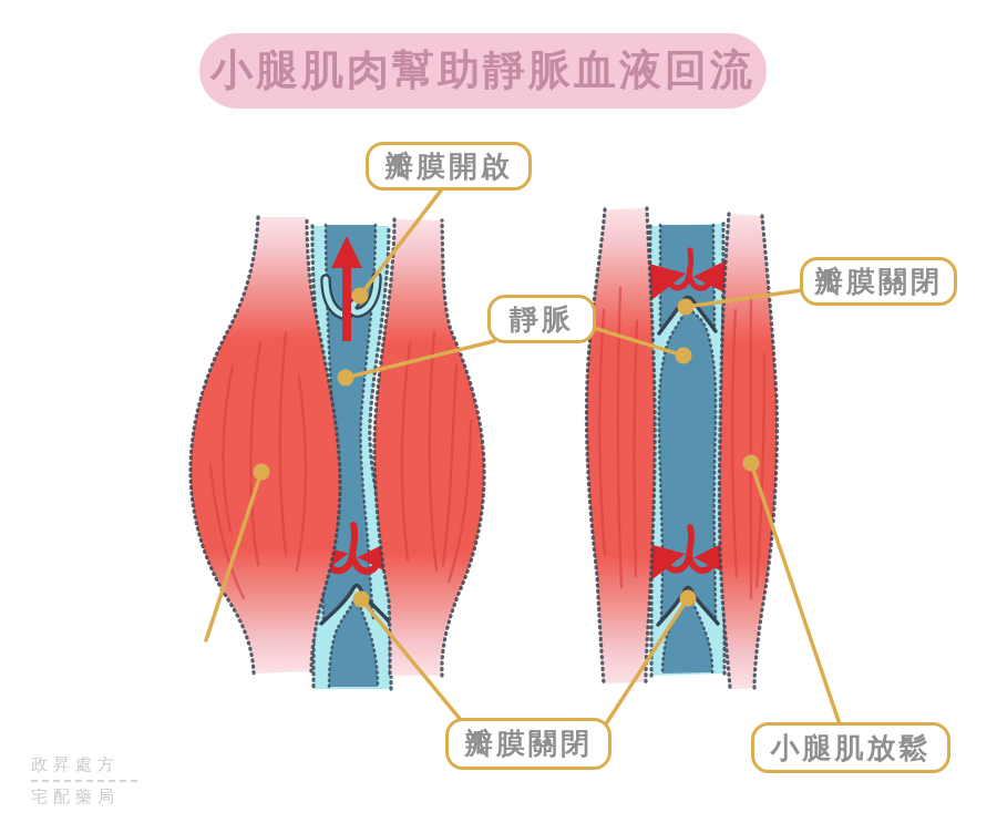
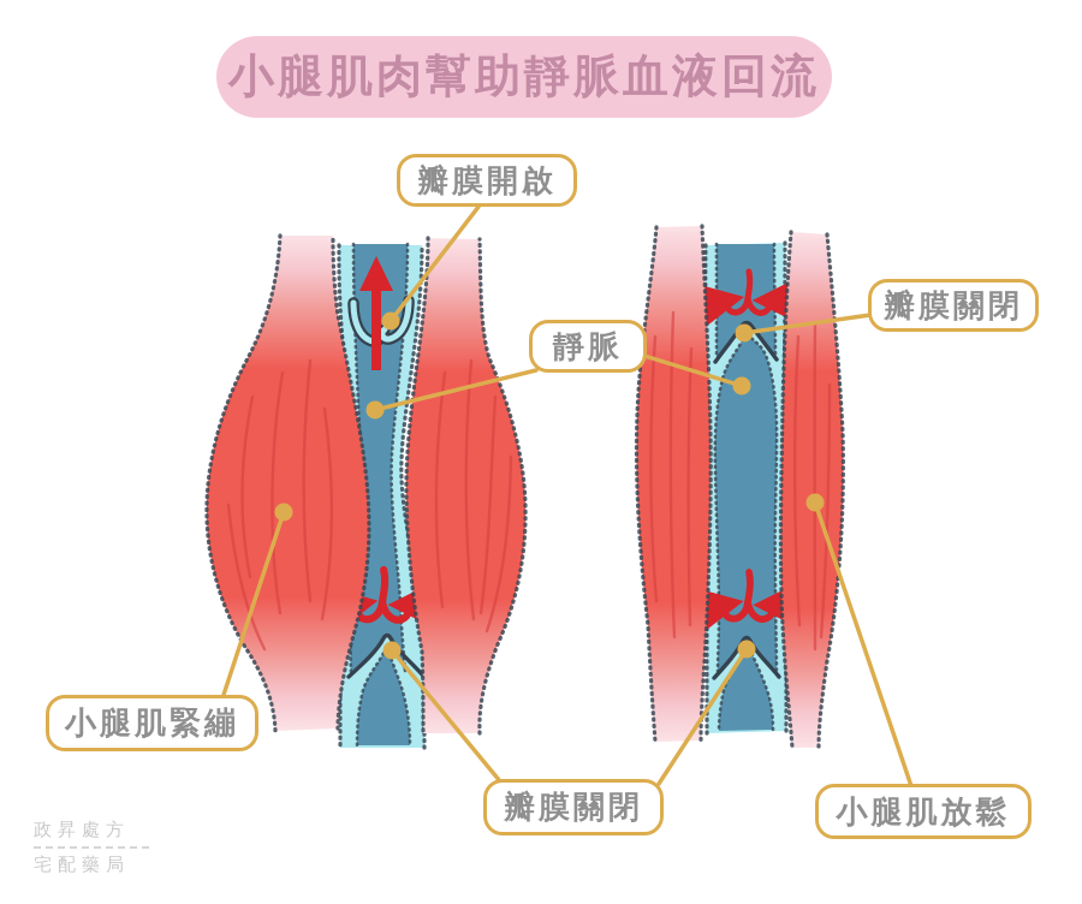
  小腿肌肉幫助靜脈血液回流
  瓣膜開啟
  靜脈
  瓣膜關閉
+ 小腿肌緊繃
  瓣膜關閉
  小腿肌放鬆
  政昇處方
  宅配藥局
